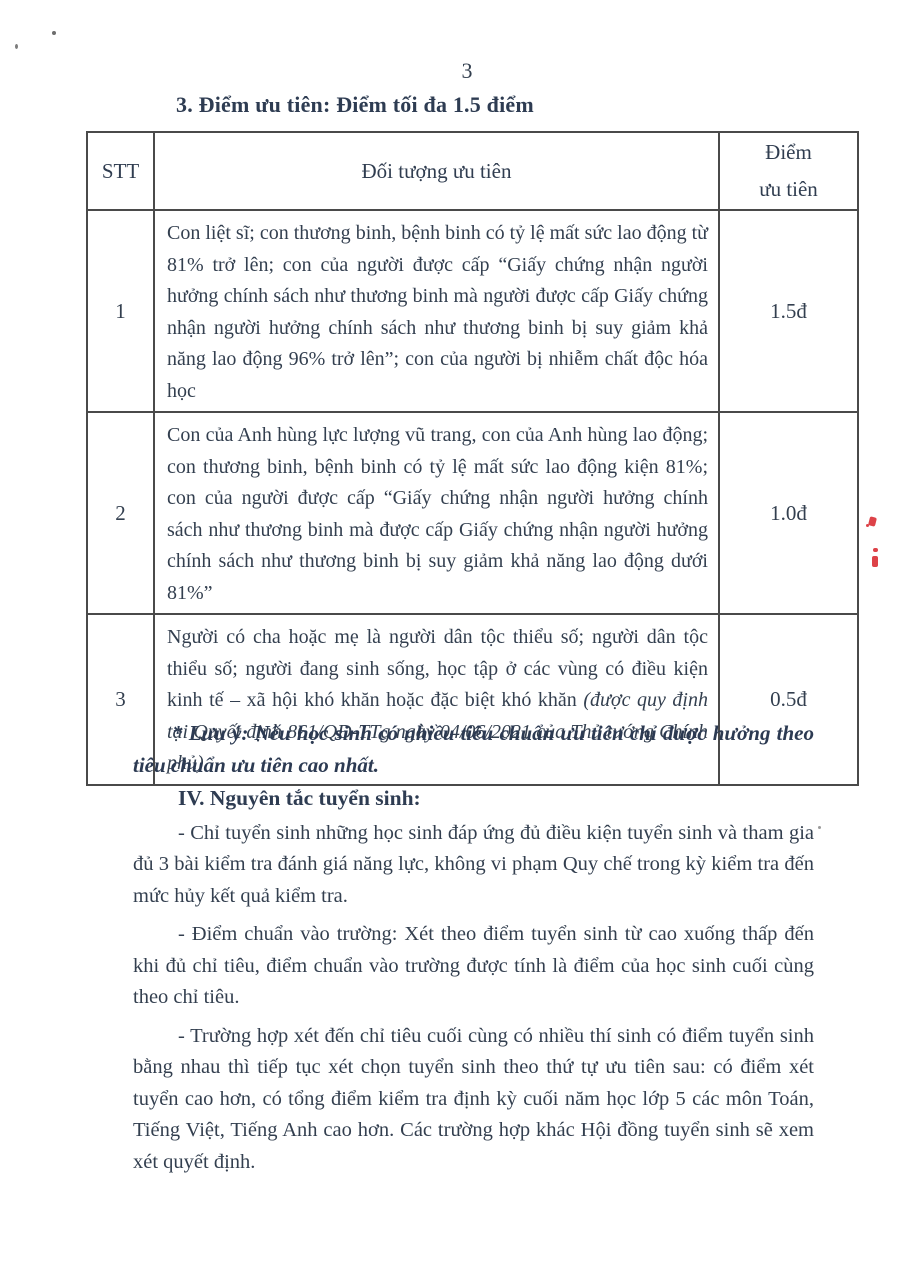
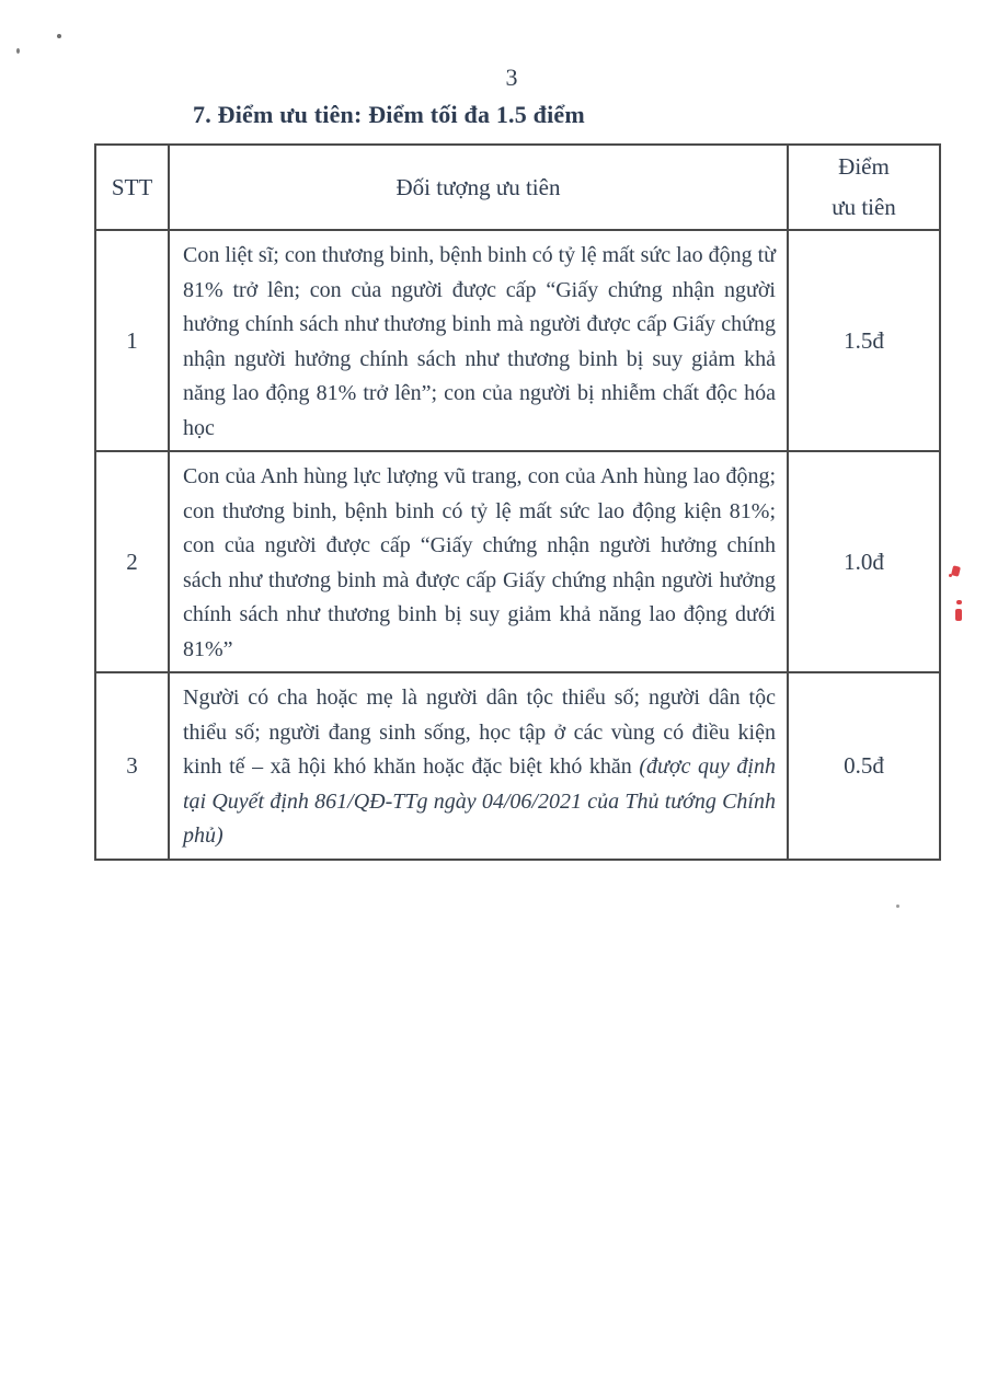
  3
- 3. Điểm ưu tiên: Điểm tối đa 1.5 điểm
+ 7. Điểm ưu tiên: Điểm tối đa 1.5 điểm
  STT	Đối tượng ưu tiên	Điểm ưu tiên
- 1	Con liệt sĩ; con thương binh, bệnh binh có tỷ lệ mất sức lao động từ 81% trở lên; con của người được cấp “Giấy chứng nhận người hưởng chính sách như thương binh mà người được cấp Giấy chứng nhận người hưởng chính sách như thương binh bị suy giảm khả năng lao động 96% trở lên”; con của người bị nhiễm chất độc hóa học	1.5đ
+ 1	Con liệt sĩ; con thương binh, bệnh binh có tỷ lệ mất sức lao động từ 81% trở lên; con của người được cấp “Giấy chứng nhận người hưởng chính sách như thương binh mà người được cấp Giấy chứng nhận người hưởng chính sách như thương binh bị suy giảm khả năng lao động 81% trở lên”; con của người bị nhiễm chất độc hóa học	1.5đ
  2	Con của Anh hùng lực lượng vũ trang, con của Anh hùng lao động; con thương binh, bệnh binh có tỷ lệ mất sức lao động kiện 81%; con của người được cấp “Giấy chứng nhận người hưởng chính sách như thương binh mà được cấp Giấy chứng nhận người hưởng chính sách như thương binh bị suy giảm khả năng lao động dưới 81%”	1.0đ
  3	Người có cha hoặc mẹ là người dân tộc thiểu số; người dân tộc thiểu số; người đang sinh sống, học tập ở các vùng có điều kiện kinh tế – xã hội khó khăn hoặc đặc biệt khó khăn (được quy định tại Quyết định 861/QĐ-TTg ngày 04/06/2021 của Thủ tướng Chính phủ)	0.5đ
- * Lưu ý: Nếu học sinh có nhiều tiêu chuẩn ưu tiên chỉ được hưởng theo tiêu chuẩn ưu tiên cao nhất.
- IV. Nguyên tắc tuyển sinh:
- - Chỉ tuyển sinh những học sinh đáp ứng đủ điều kiện tuyển sinh và tham gia đủ 3 bài kiểm tra đánh giá năng lực, không vi phạm Quy chế trong kỳ kiểm tra đến mức hủy kết quả kiểm tra.
- - Điểm chuẩn vào trường: Xét theo điểm tuyển sinh từ cao xuống thấp đến khi đủ chỉ tiêu, điểm chuẩn vào trường được tính là điểm của học sinh cuối cùng theo chỉ tiêu.
- - Trường hợp xét đến chỉ tiêu cuối cùng có nhiều thí sinh có điểm tuyển sinh bằng nhau thì tiếp tục xét chọn tuyển sinh theo thứ tự ưu tiên sau: có điểm xét tuyển cao hơn, có tổng điểm kiểm tra định kỳ cuối năm học lớp 5 các môn Toán, Tiếng Việt, Tiếng Anh cao hơn. Các trường hợp khác Hội đồng tuyển sinh sẽ xem xét quyết định.
